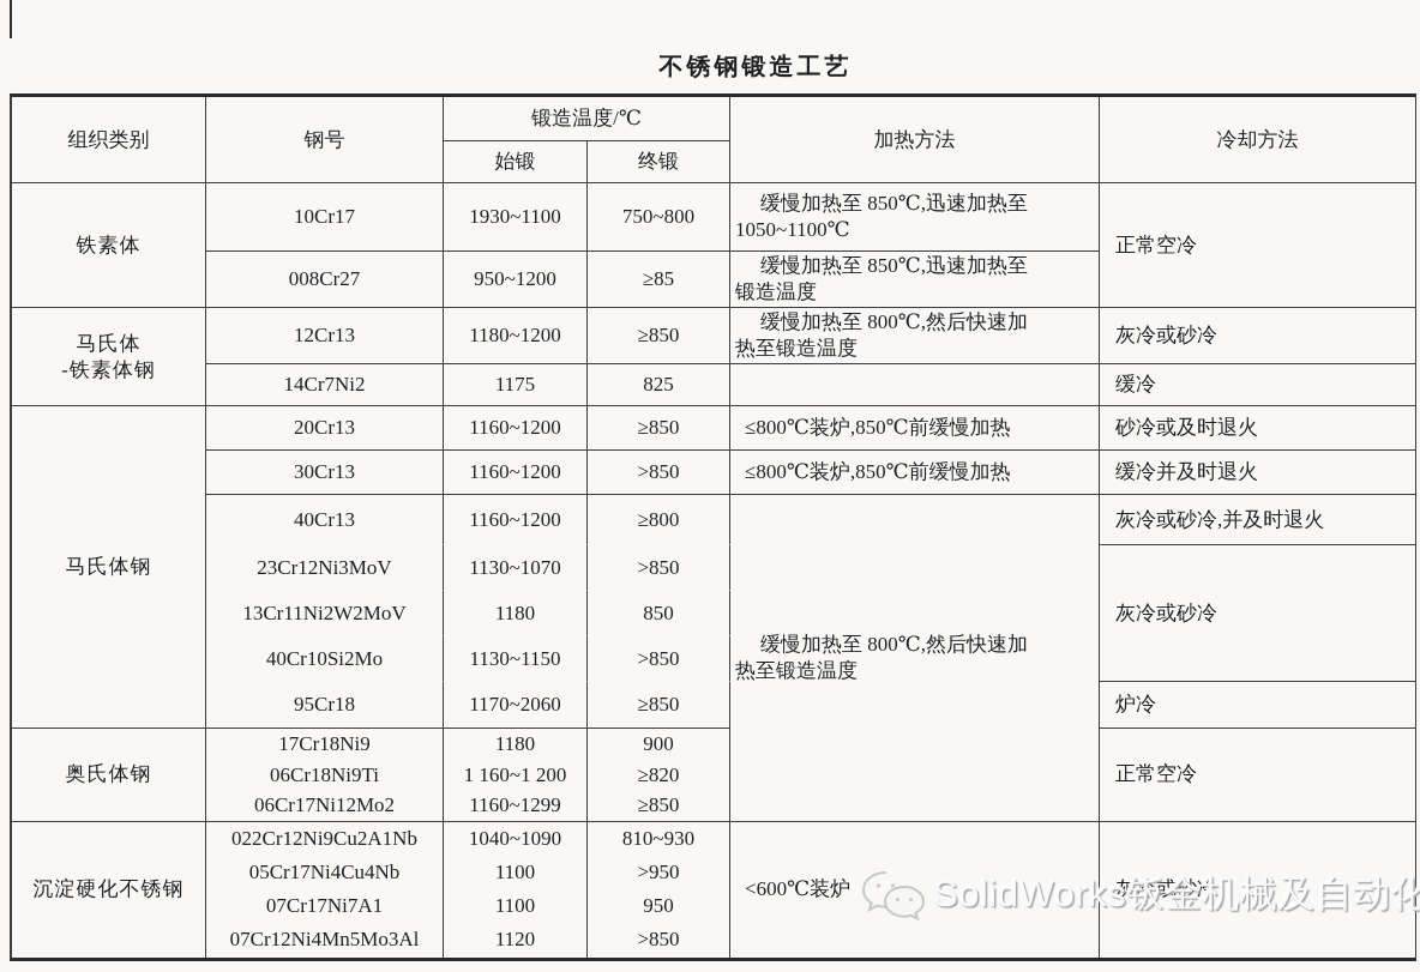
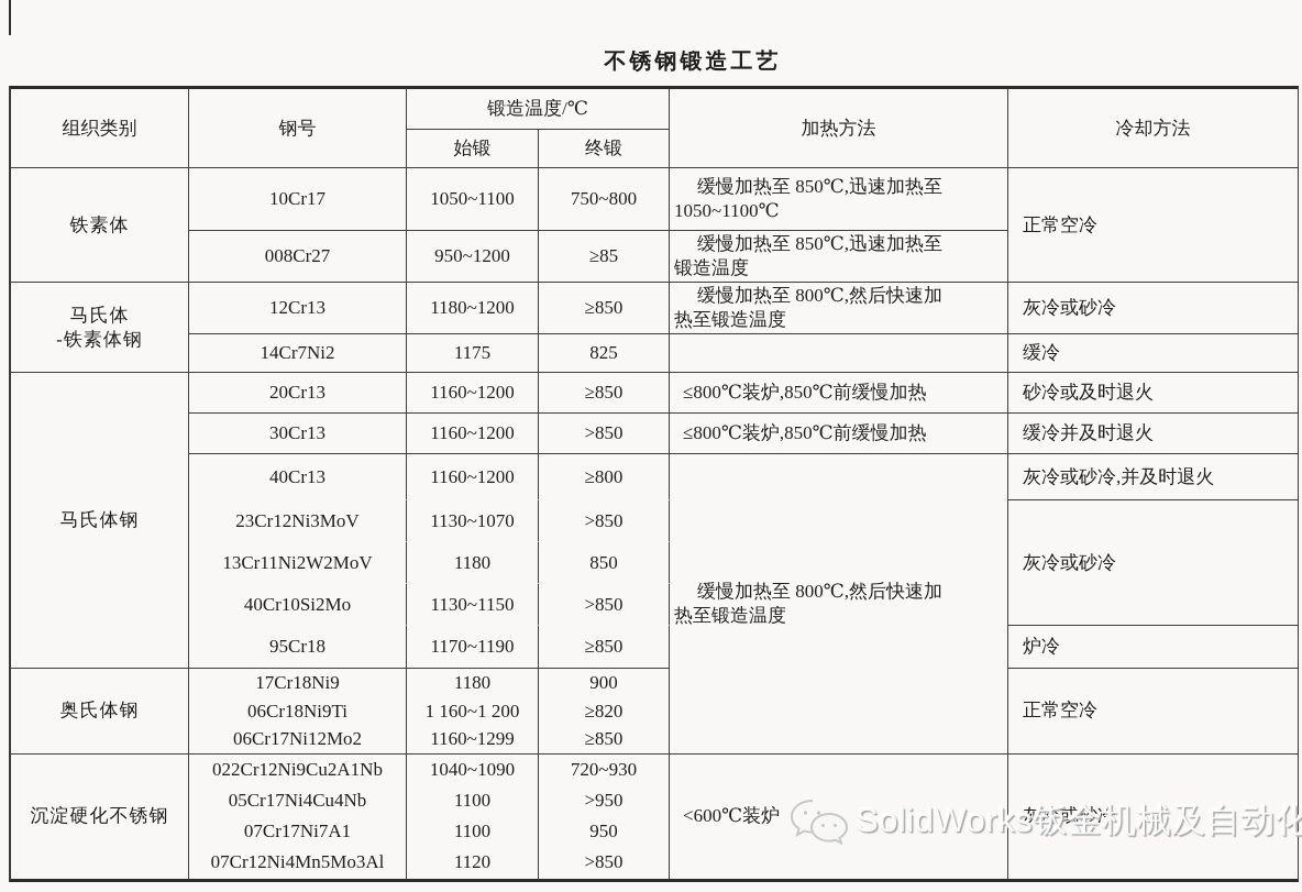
  不锈钢锻造工艺
  组织类别	钢号	锻造温度/℃	加热方法	冷却方法
  始锻	终锻
- 铁素体	10Cr17	1930~1100	750~800	缓慢加热至 850℃,迅速加热至 1050~1100℃	正常空冷
+ 铁素体	10Cr17	1050~1100	750~800	缓慢加热至 850℃,迅速加热至 1050~1100℃	正常空冷
  008Cr27	950~1200	≥85	缓慢加热至 850℃,迅速加热至 锻造温度
  马氏体 -铁素体钢	12Cr13	1180~1200	≥850	缓慢加热至 800℃,然后快速加 热至锻造温度	灰冷或砂冷
  14Cr7Ni2	1175	825		缓冷
  马氏体钢	20Cr13	1160~1200	≥850	≤800℃装炉,850℃前缓慢加热	砂冷或及时退火
  30Cr13	1160~1200	>850	≤800℃装炉,850℃前缓慢加热	缓冷并及时退火
  40Cr13	1160~1200	≥800	缓慢加热至 800℃,然后快速加 热至锻造温度	灰冷或砂冷,并及时退火
  23Cr12Ni3MoV	1130~1070	>850	灰冷或砂冷
  13Cr11Ni2W2MoV	1180	850
  40Cr10Si2Mo	1130~1150	>850
- 95Cr18	1170~2060	≥850	炉冷
+ 95Cr18	1170~1190	≥850	炉冷
  奥氏体钢	17Cr18Ni9 06Cr18Ni9Ti 06Cr17Ni12Mo2	1180 1 160~1 200 1160~1299	900 ≥820 ≥850	正常空冷
- 沉淀硬化不锈钢	022Cr12Ni9Cu2A1Nb 05Cr17Ni4Cu4Nb 07Cr17Ni7A1 07Cr12Ni4Mn5Mo3Al	1040~1090 1100 1100 1120	810~930 >950 950 >850	<600℃装炉	灰冷或砂冷
+ 沉淀硬化不锈钢	022Cr12Ni9Cu2A1Nb 05Cr17Ni4Cu4Nb 07Cr17Ni7A1 07Cr12Ni4Mn5Mo3Al	1040~1090 1100 1100 1120	720~930 >950 950 >850	<600℃装炉	灰冷或砂冷
  SolidWorks钣金机械及自动化
